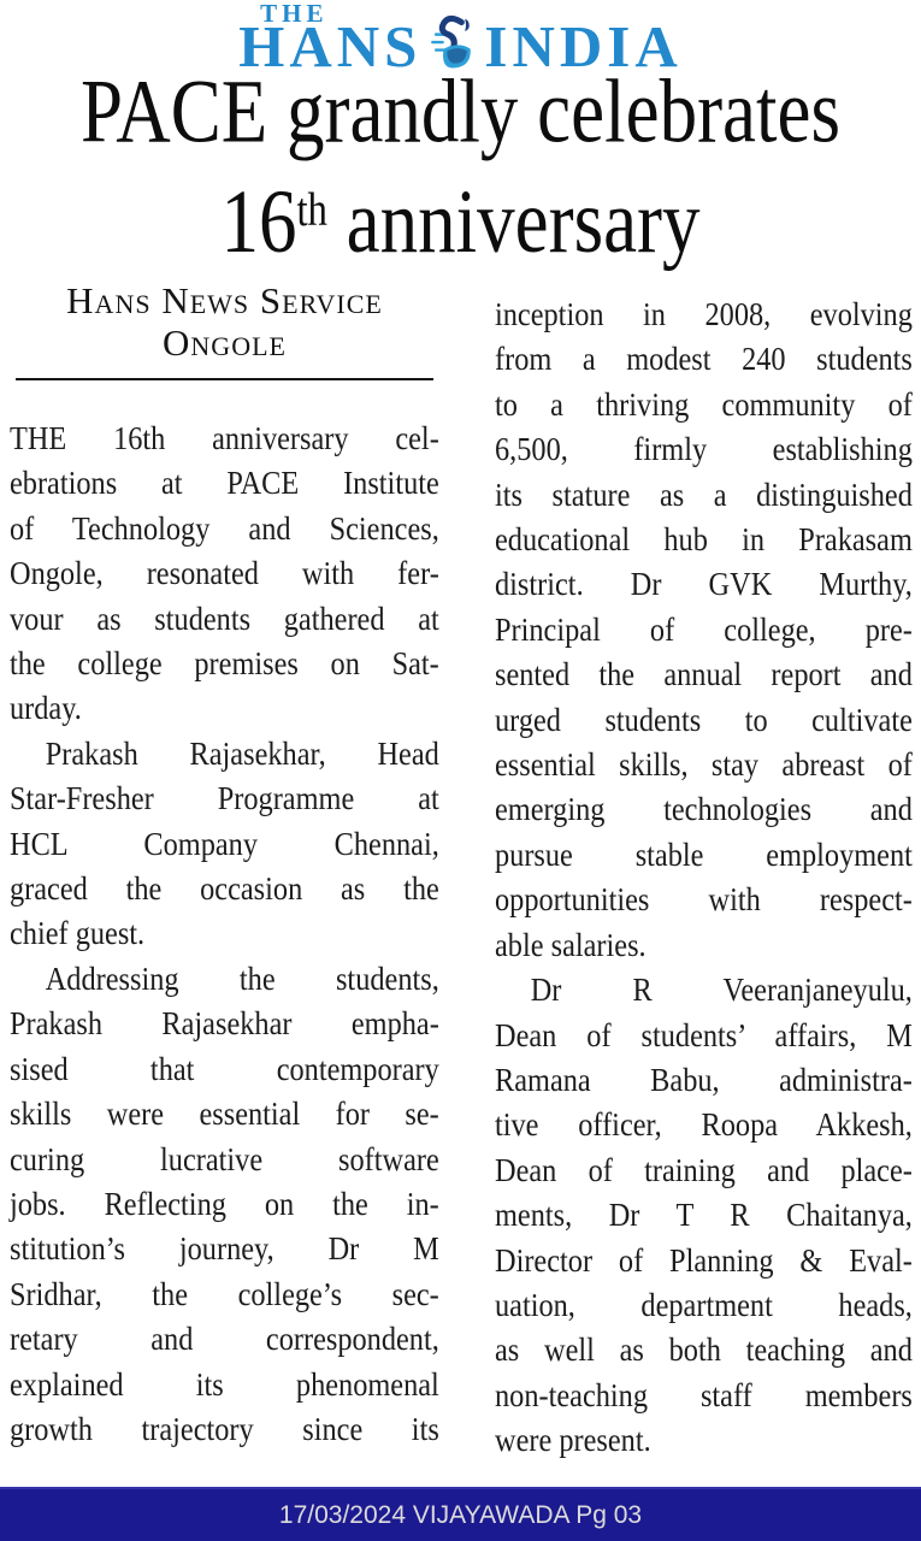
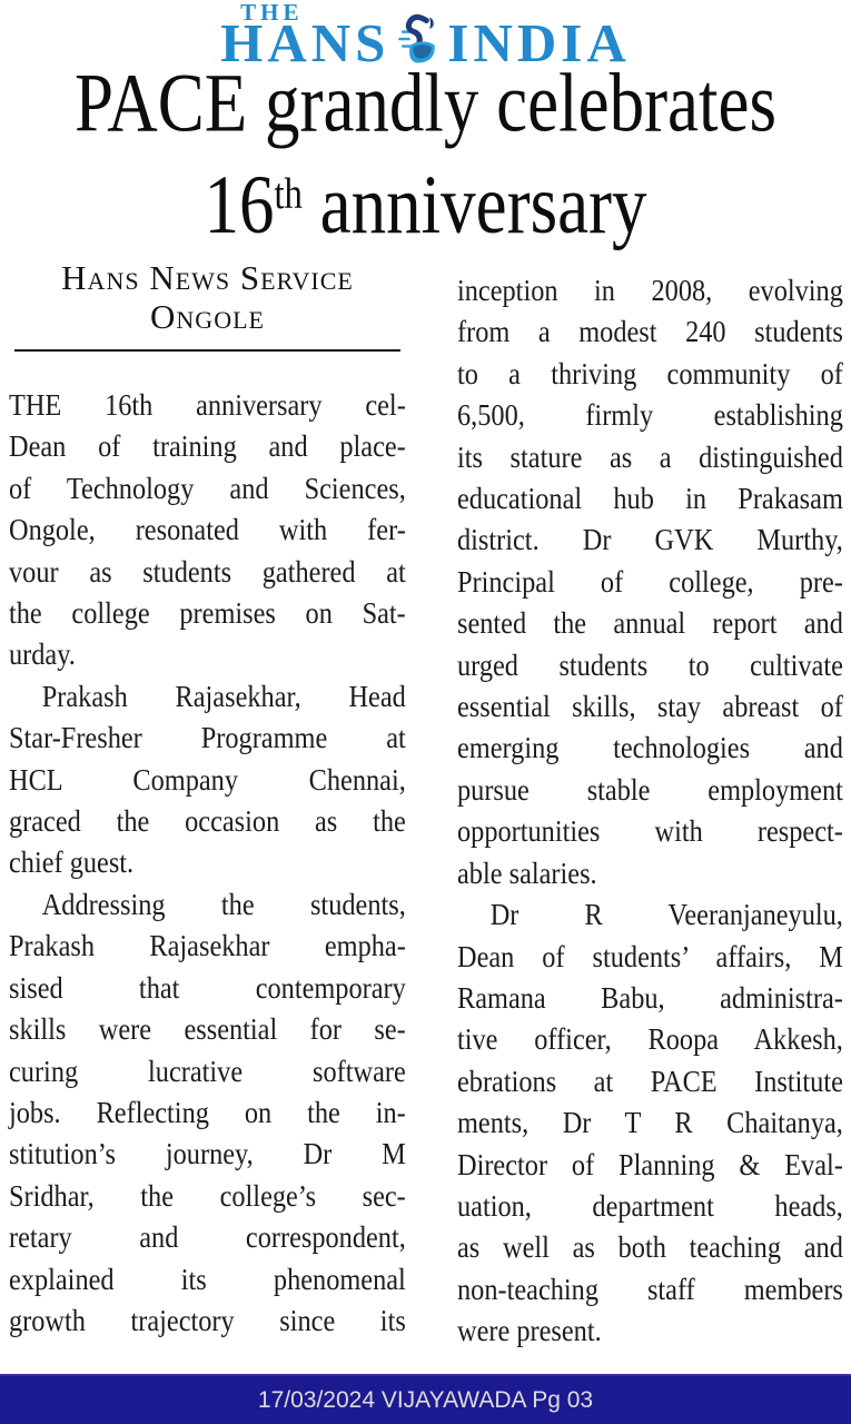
  THE
  HANS
  INDIA
  PACE grandly celebrates
  16th anniversary
  Hans News Service
  Ongole
  THE 16th anniversary cel-
- ebrations at PACE Institute
+ Dean of training and place-
  of Technology and Sciences,
  Ongole, resonated with fer-
  vour as students gathered at
  the college premises on Sat-
  urday.
  Prakash Rajasekhar, Head
  Star-Fresher Programme at
  HCL Company Chennai,
  graced the occasion as the
  chief guest.
  Addressing the students,
  Prakash Rajasekhar empha-
  sised that contemporary
  skills were essential for se-
  curing lucrative software
  jobs. Reflecting on the in-
  stitution’s journey, Dr M
  Sridhar, the college’s sec-
  retary and correspondent,
  explained its phenomenal
  growth trajectory since its
  inception in 2008, evolving
  from a modest 240 students
  to a thriving community of
  6,500, firmly establishing
  its stature as a distinguished
  educational hub in Prakasam
  district. Dr GVK Murthy,
  Principal of college, pre-
  sented the annual report and
  urged students to cultivate
  essential skills, stay abreast of
  emerging technologies and
  pursue stable employment
  opportunities with respect-
  able salaries.
  Dr R Veeranjaneyulu,
  Dean of students’ affairs, M
  Ramana Babu, administra-
  tive officer, Roopa Akkesh,
- Dean of training and place-
+ ebrations at PACE Institute
  ments, Dr T R Chaitanya,
  Director of Planning & Eval-
  uation, department heads,
  as well as both teaching and
  non-teaching staff members
  were present.
  17/03/2024 VIJAYAWADA Pg 03
